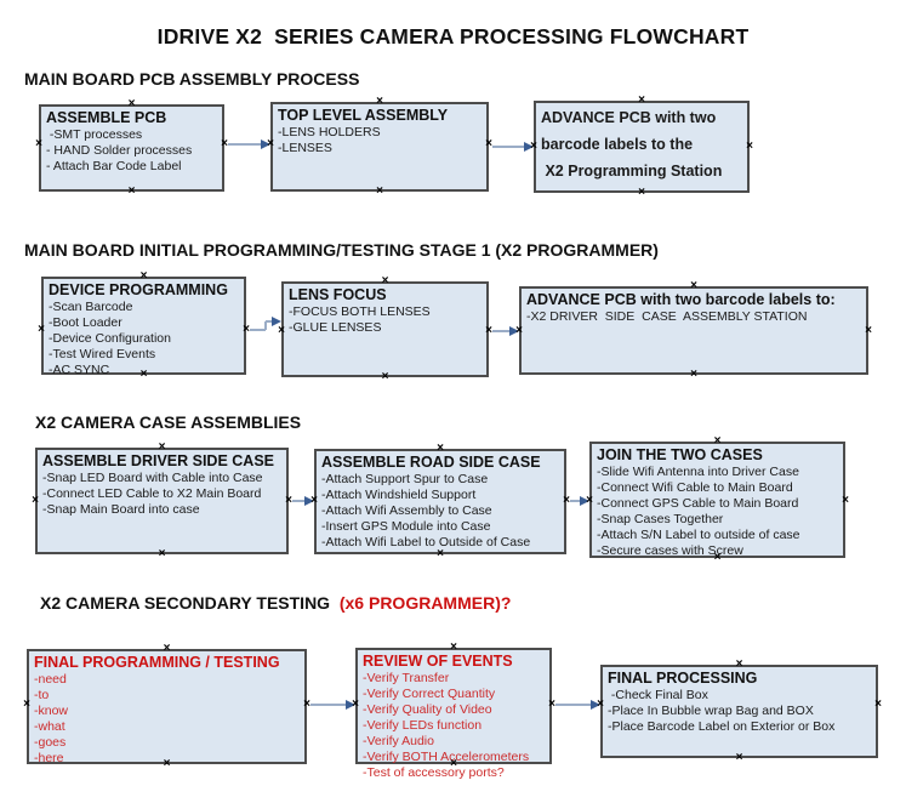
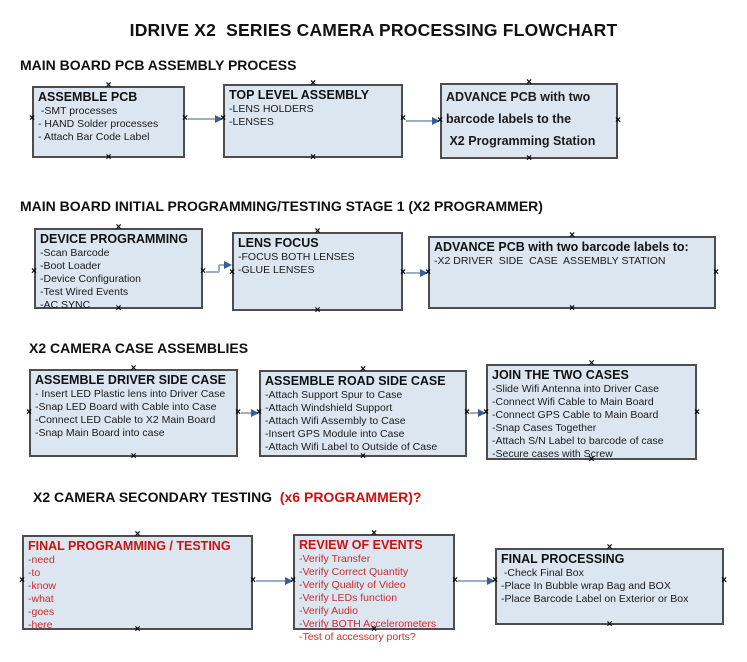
  IDRIVE X2 SERIES CAMERA PROCESSING FLOWCHART
  MAIN BOARD PCB ASSEMBLY PROCESS
  ASSEMBLE PCB
  -SMT processes
  - HAND Solder processes
  - Attach Bar Code Label
  ×
  ×
  ×
  ×
  TOP LEVEL ASSEMBLY
  -LENS HOLDERS
  -LENSES
  ×
  ×
  ×
  ×
  ADVANCE PCB with two
  barcode labels to the
  X2 Programming Station
  ×
  ×
  ×
  ×
  MAIN BOARD INITIAL PROGRAMMING/TESTING STAGE 1 (X2 PROGRAMMER)
  DEVICE PROGRAMMING
  -Scan Barcode
  -Boot Loader
  -Device Configuration
  -Test Wired Events
  -AC SYNC
  ×
  ×
  ×
  ×
  LENS FOCUS
  -FOCUS BOTH LENSES
  -GLUE LENSES
  ×
  ×
  ×
  ×
  ADVANCE PCB with two barcode labels to:
  -X2 DRIVER SIDE CASE ASSEMBLY STATION
  ×
  ×
  ×
  ×
  X2 CAMERA CASE ASSEMBLIES
  ASSEMBLE DRIVER SIDE CASE
+ - Insert LED Plastic lens into Driver Case
  -Snap LED Board with Cable into Case
  -Connect LED Cable to X2 Main Board
  -Snap Main Board into case
  ×
  ×
  ×
  ×
  ASSEMBLE ROAD SIDE CASE
  -Attach Support Spur to Case
  -Attach Windshield Support
  -Attach Wifi Assembly to Case
  -Insert GPS Module into Case
  -Attach Wifi Label to Outside of Case
  ×
  ×
  ×
  ×
  JOIN THE TWO CASES
  -Slide Wifi Antenna into Driver Case
  -Connect Wifi Cable to Main Board
  -Connect GPS Cable to Main Board
  -Snap Cases Together
- -Attach S/N Label to outside of case
+ -Attach S/N Label to barcode of case
  -Secure cases with Screw
  ×
  ×
  ×
  ×
  X2 CAMERA SECONDARY TESTING (x6 PROGRAMMER)?
  FINAL PROGRAMMING / TESTING
  -need
  -to
  -know
  -what
  -goes
  -here
  ×
  ×
  ×
  ×
  REVIEW OF EVENTS
  -Verify Transfer
  -Verify Correct Quantity
  -Verify Quality of Video
  -Verify LEDs function
  -Verify Audio
  -Verify BOTH Accelerometers
  -Test of accessory ports?
  ×
  ×
  ×
  ×
  FINAL PROCESSING
  -Check Final Box
  -Place In Bubble wrap Bag and BOX
  -Place Barcode Label on Exterior or Box
  ×
  ×
  ×
  ×
